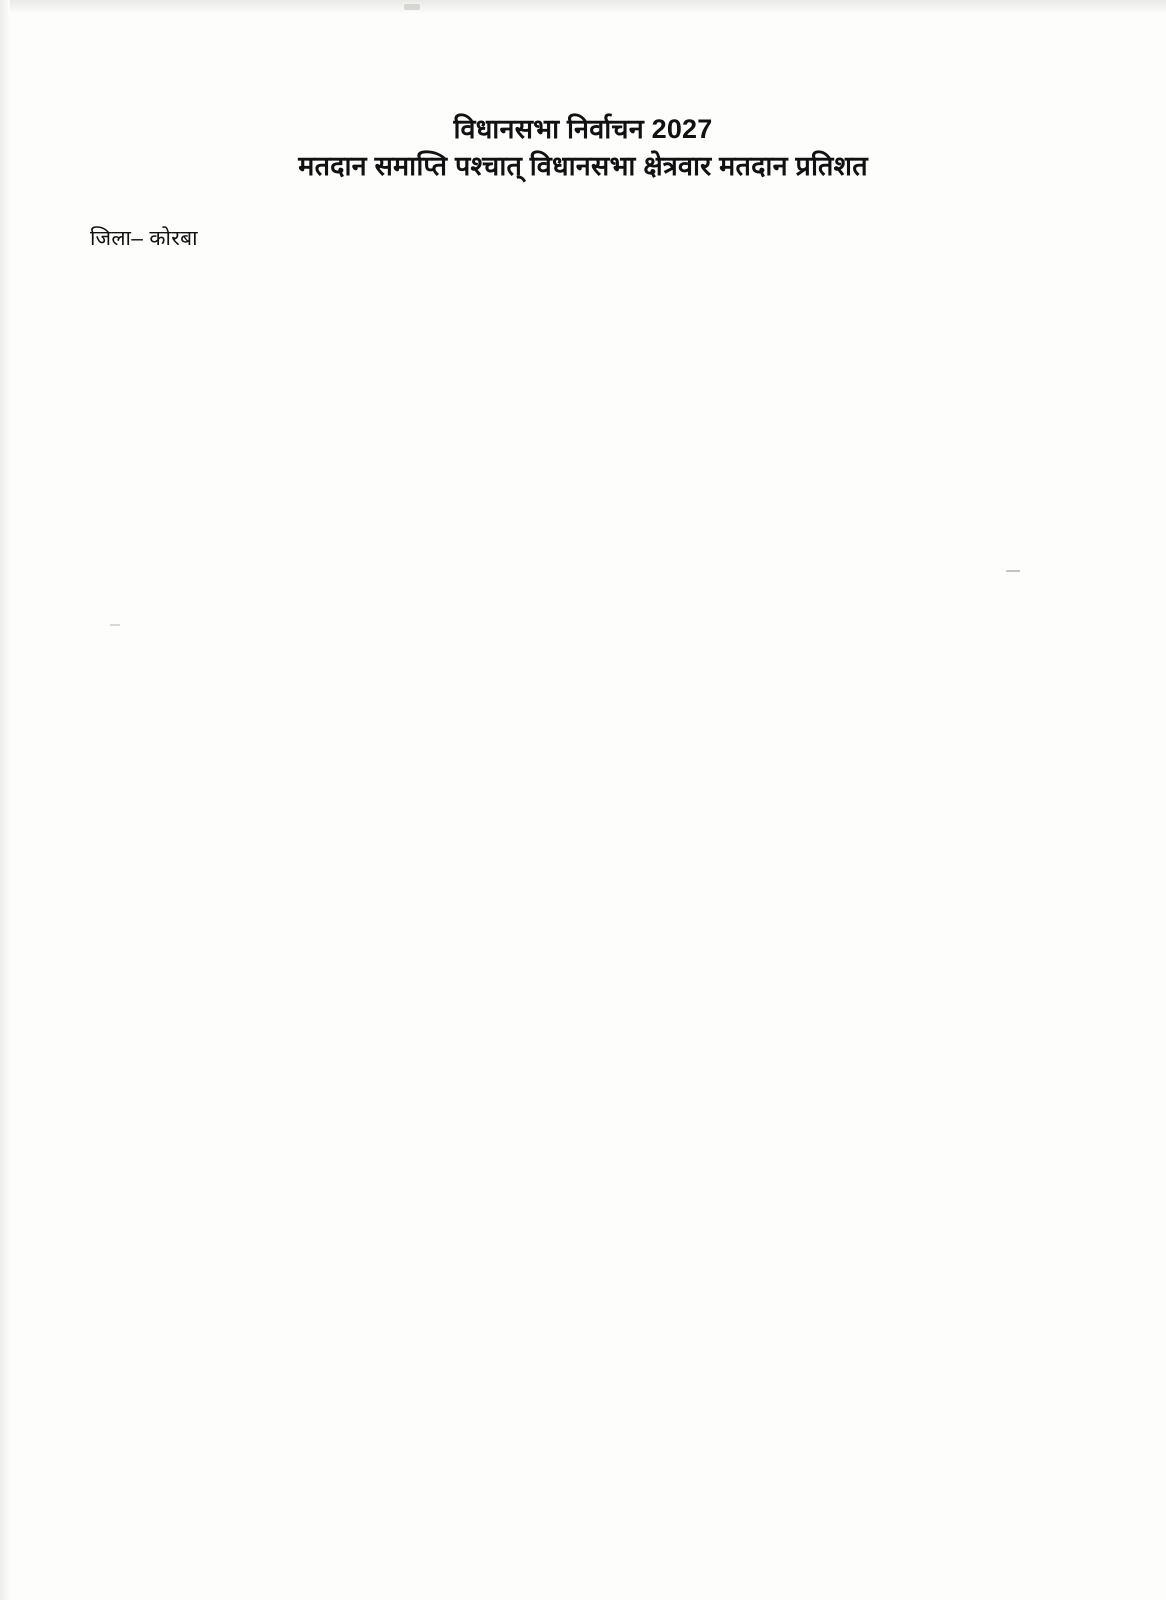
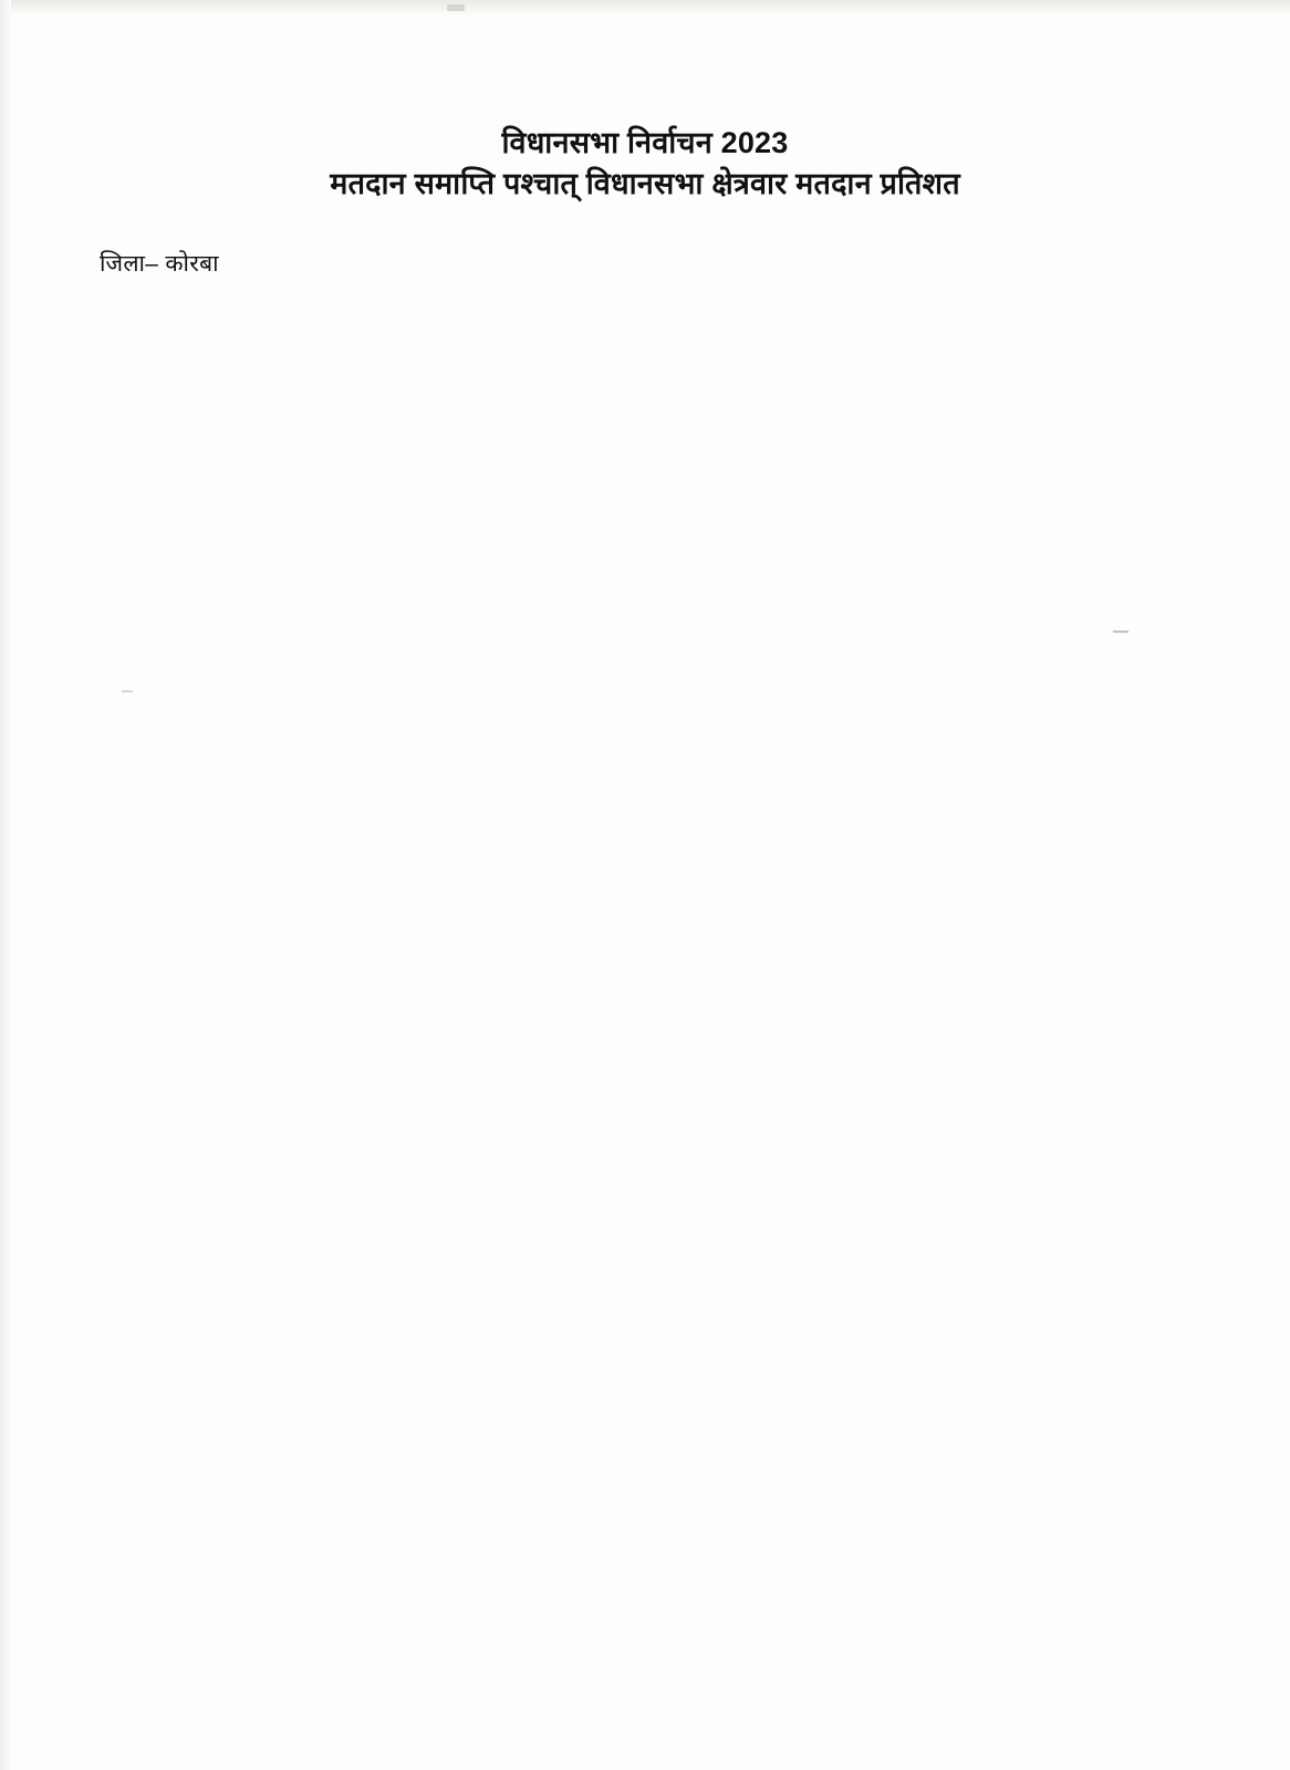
- विधानसभा निर्वाचन 2027
+ विधानसभा निर्वाचन 2023
  मतदान समाप्ति पश्चात् विधानसभा क्षेत्रवार मतदान प्रतिशत
  जिला– कोरबा
